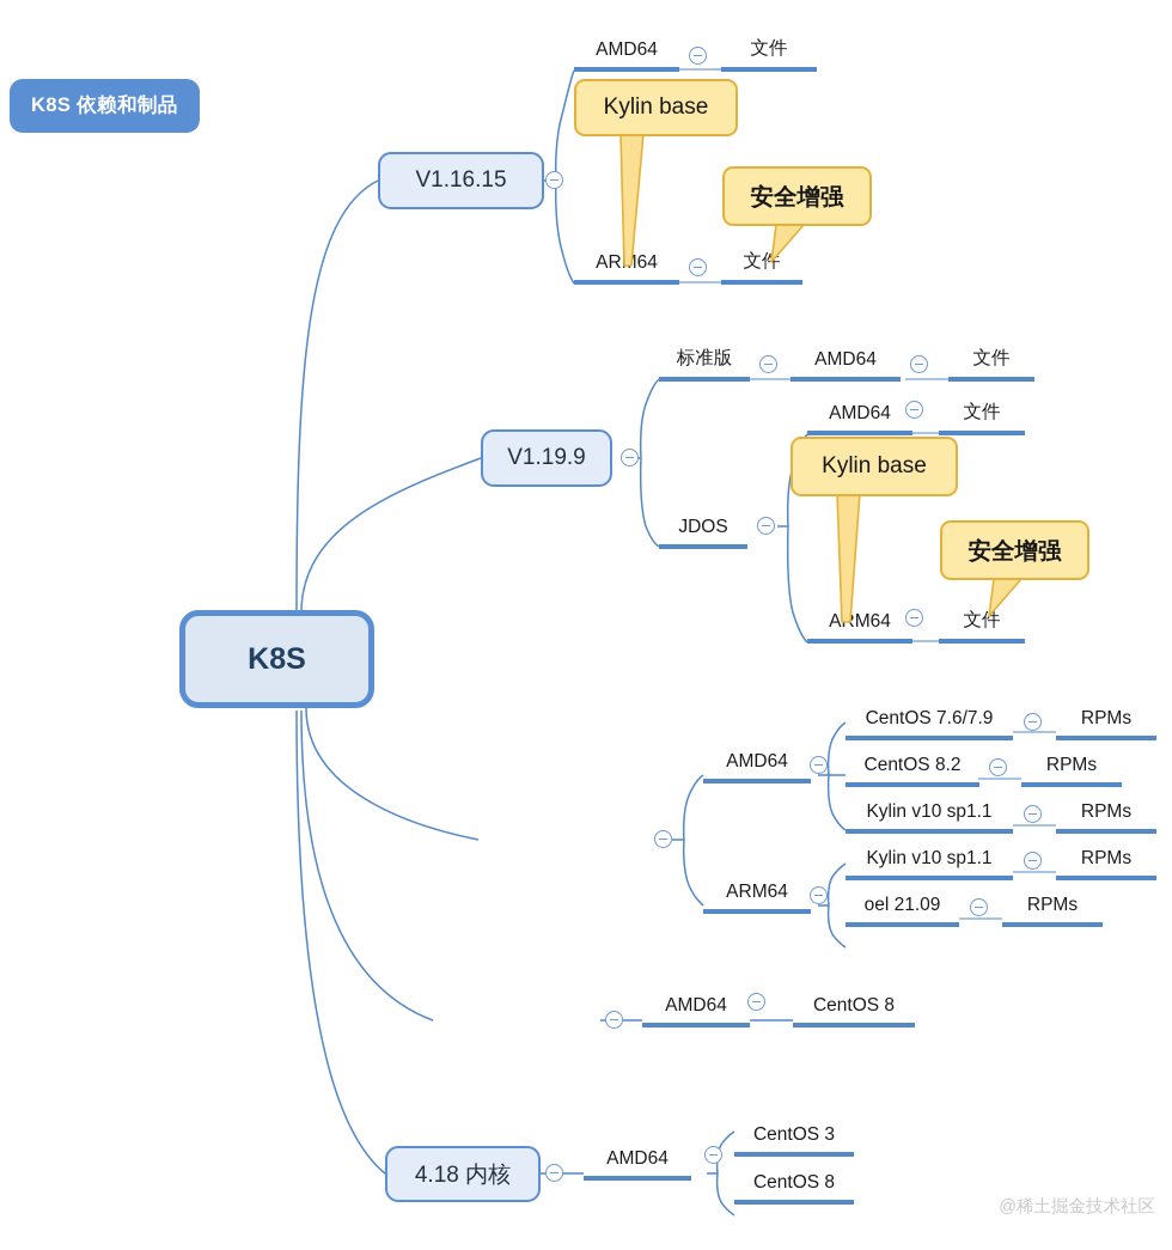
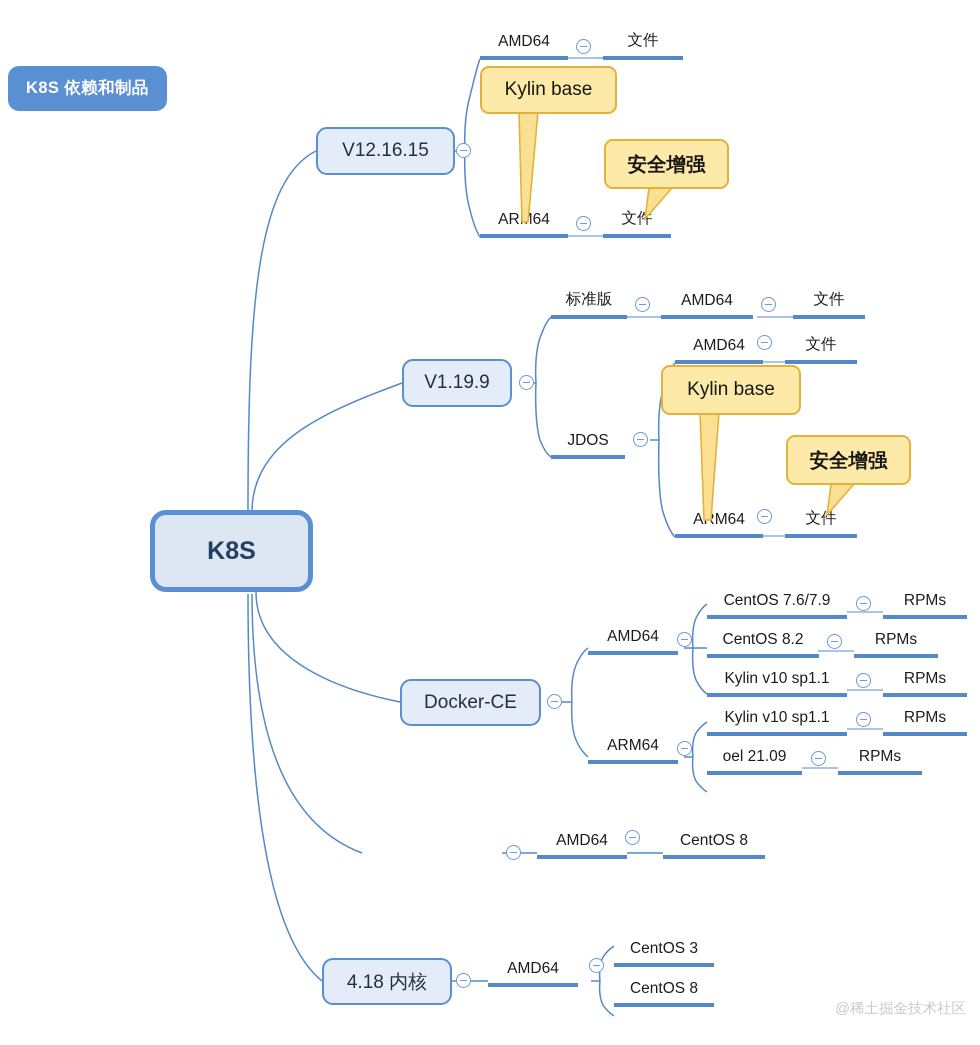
  K8S 依赖和制品
  K8S
- V1.16.15
+ V12.16.15
  V1.19.9
+ Docker-CE
  4.18 内核
  AMD64
  文件
  AR64
  Kylin base
  安全增强
  标准版
  AMD64
  文件
  JDOS
  AMD64
  文件
  AM64
  文件
  Kylin base
  安全增强
  AMD64
  ARM64
  CentOS 7.6/7.9
  RPMs
  CentOS 8.2
  RPMs
  Kylin v10 sp1.1
  RPMs
  Kylin v10 sp1.1
  RPMs
  oel 21.09
  RPMs
  AMD64
  CentOS 8
  AMD64
  CentOS 3
  CentOS 8
  @稀土掘金技术社区
